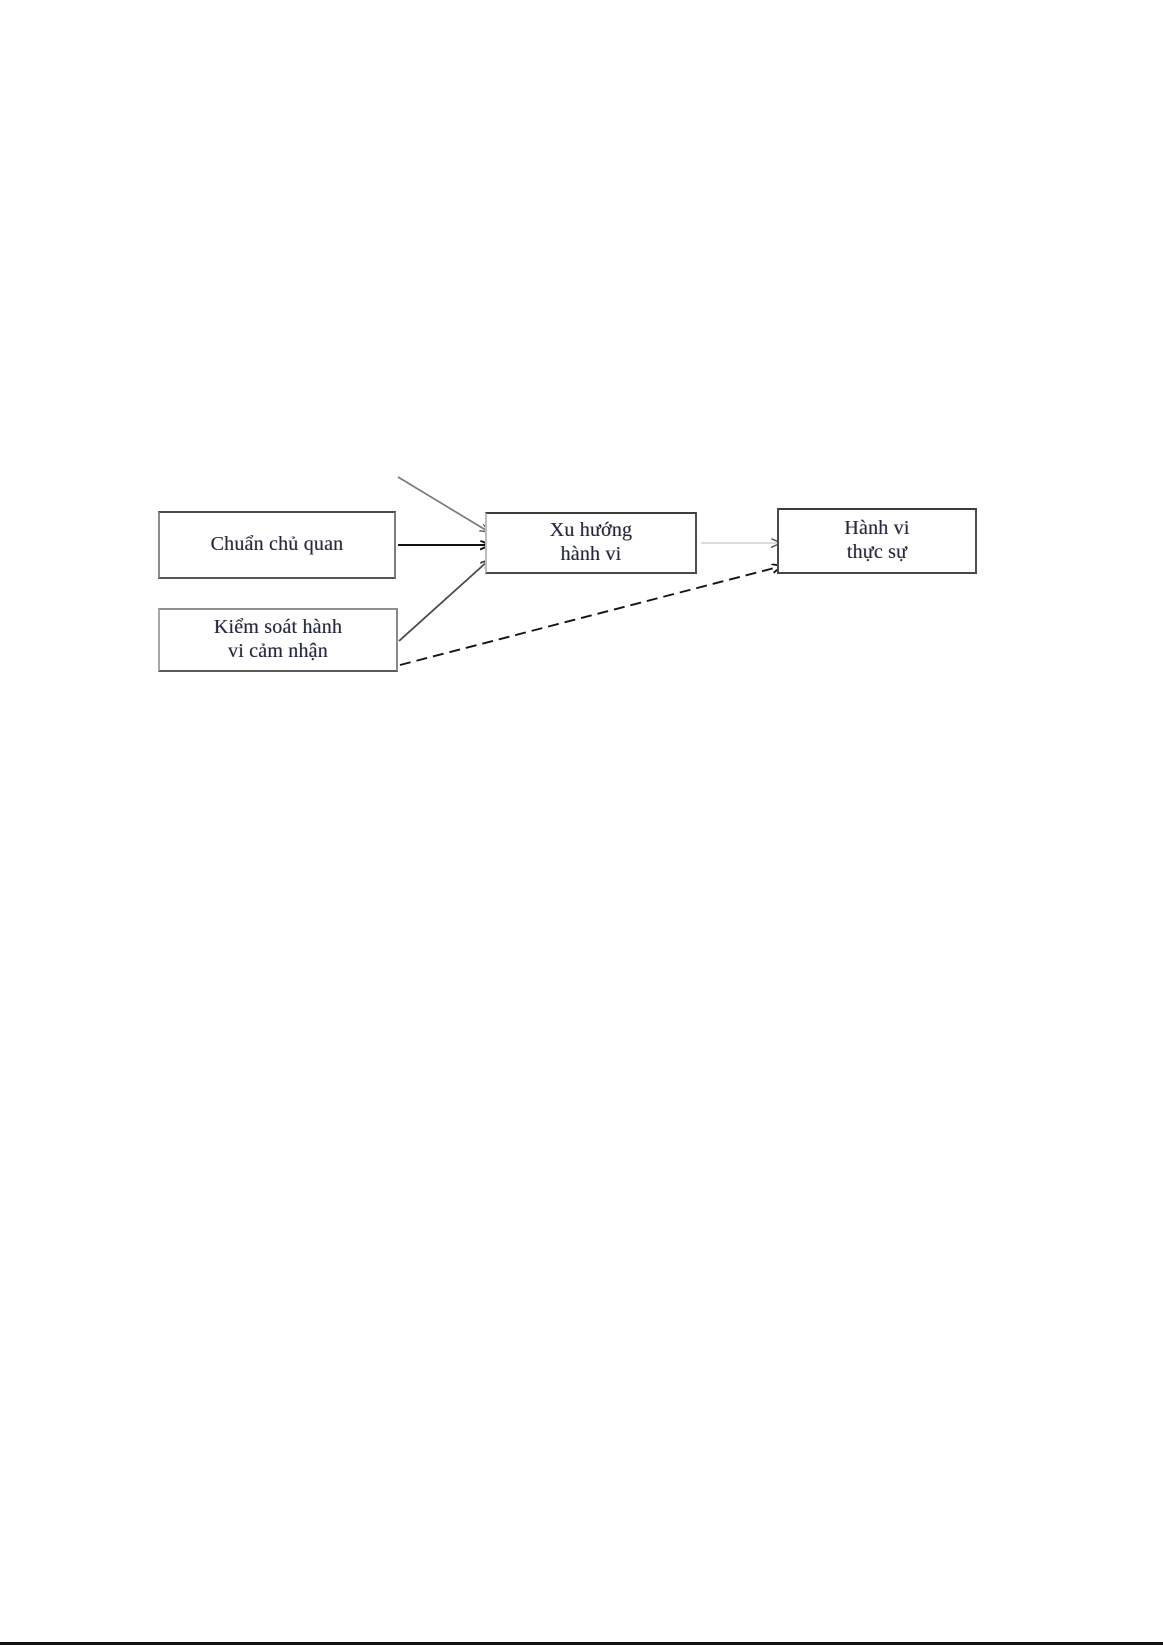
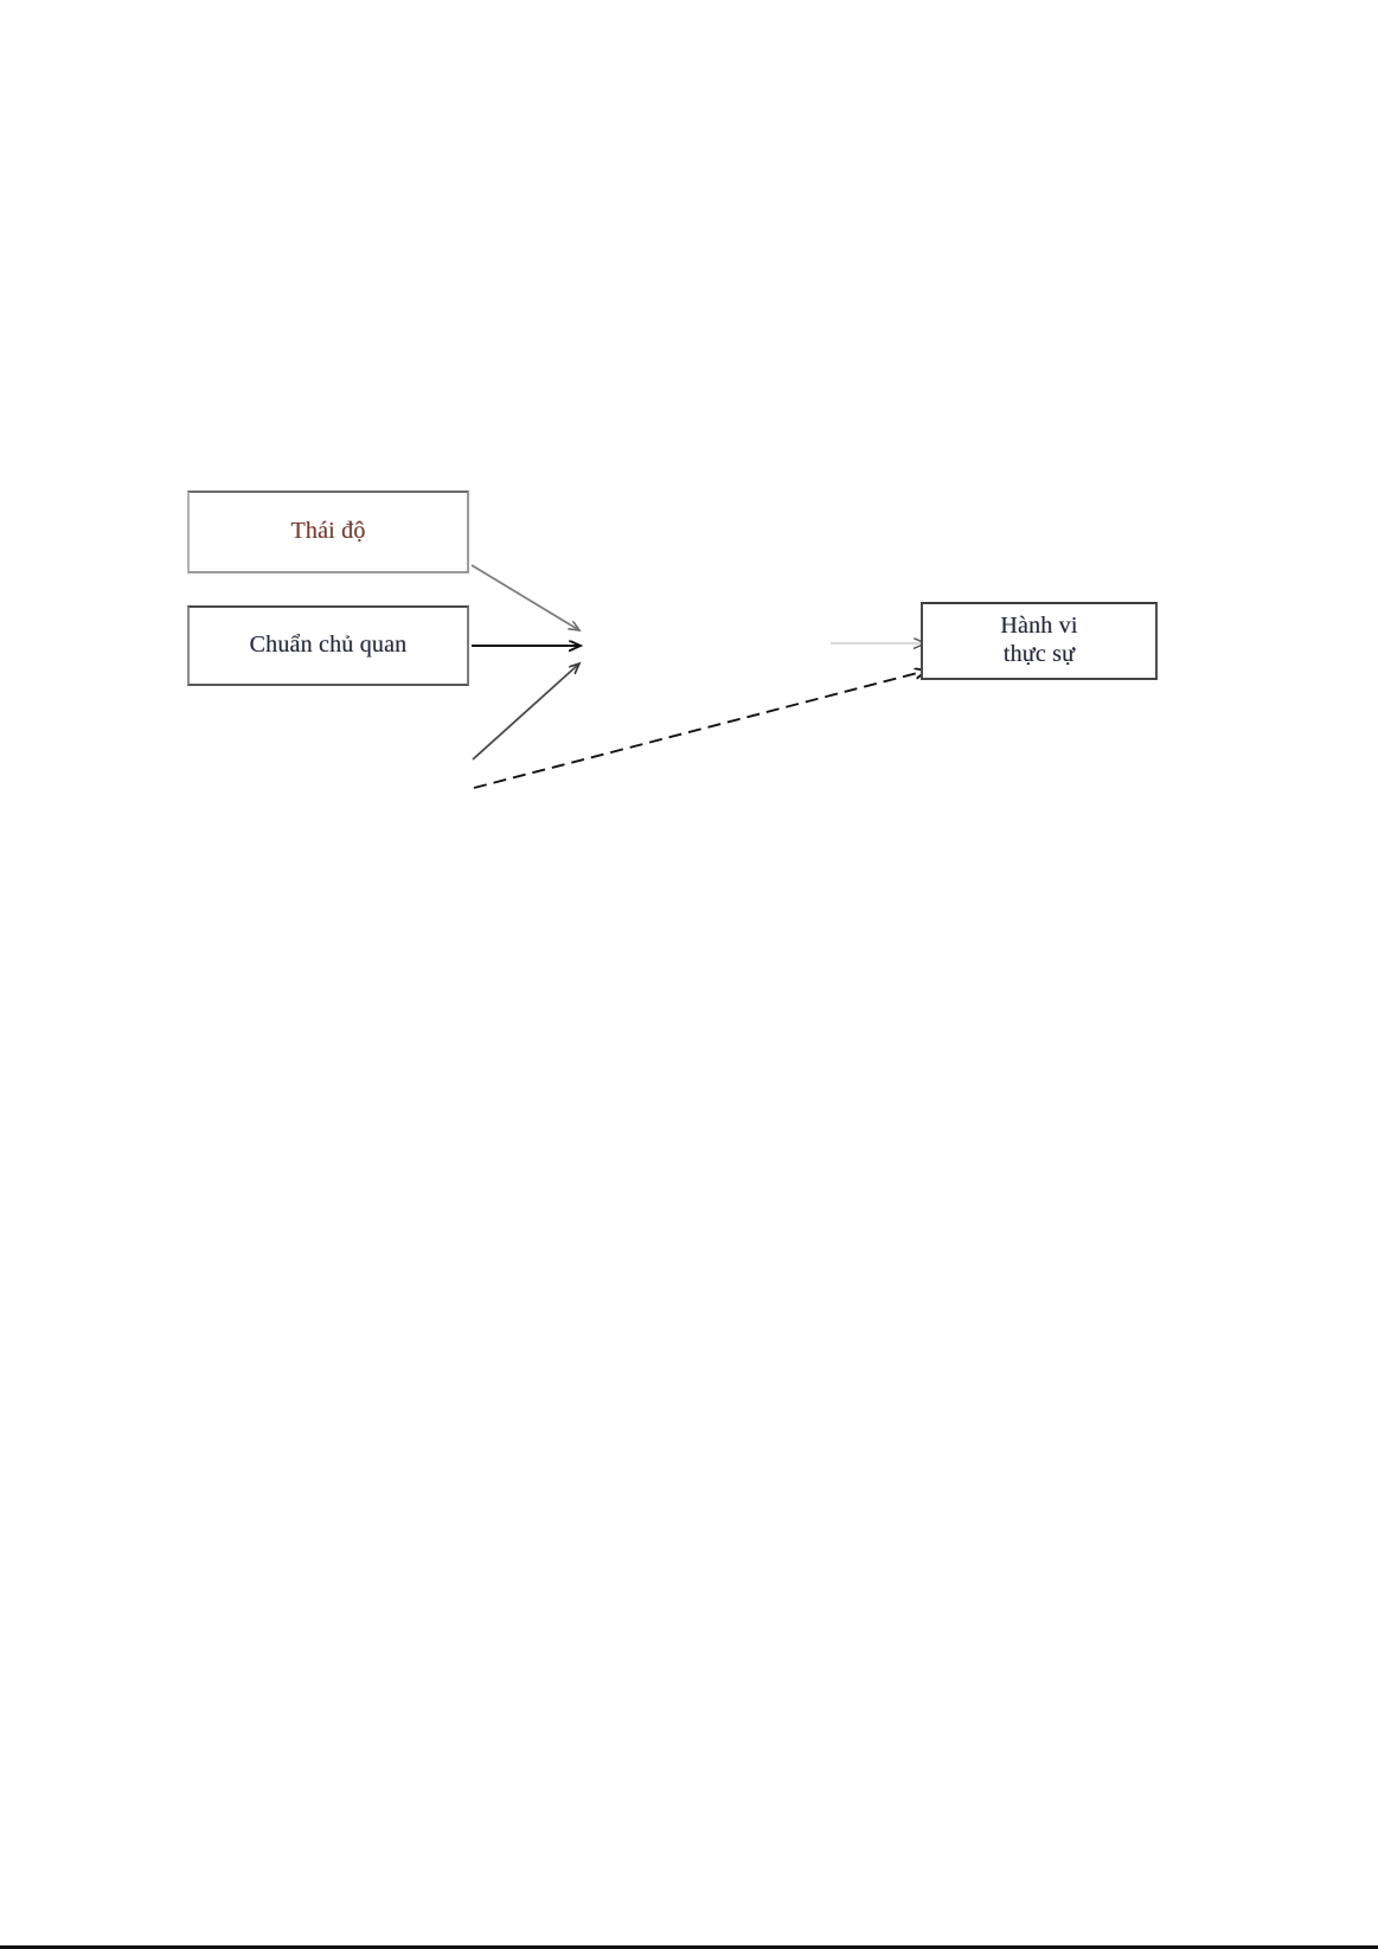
+ Thái độ
  Chuẩn chủ quan
- Kiểm soát hành
- vi cảm nhận
- Xu hướng
- hành vi
  Hành vi
  thực sự
